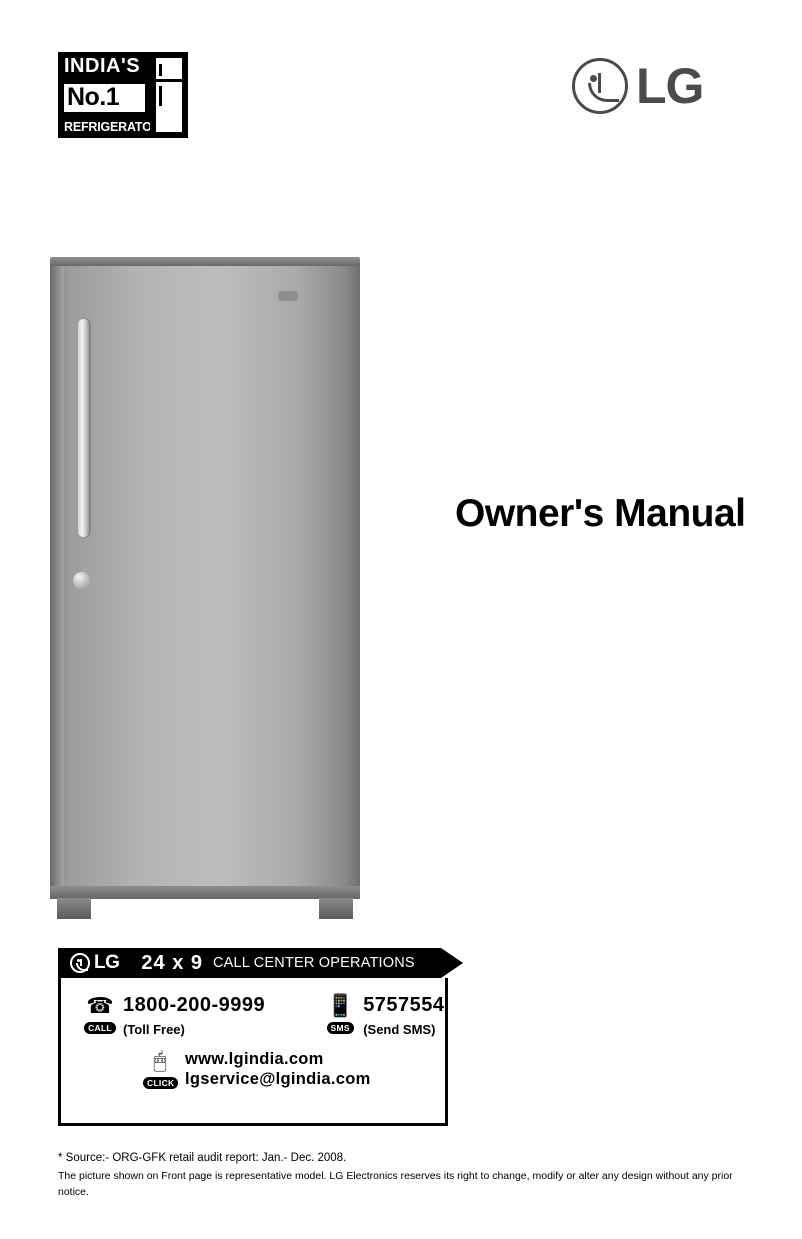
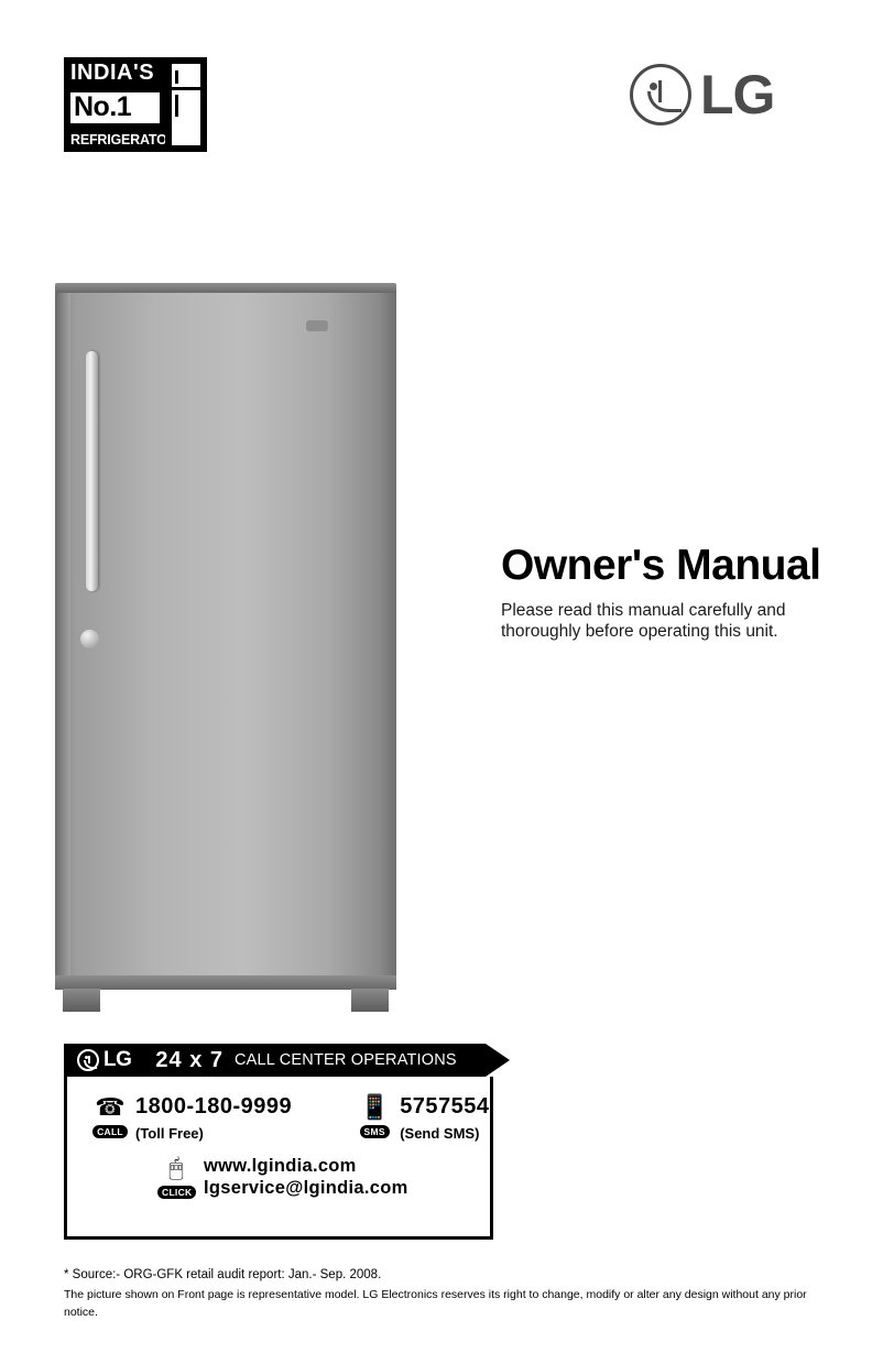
  INDIA'S
  No.1
  REFRIGERATO
  LG
  Owner's Manual
+ Please read this manual carefully and thoroughly before operating this unit.
  LG
- 24 x 9
+ 24 x 7
  CALL CENTER OPERATIONS
  ☎
  CALL
- 1800-200-9999
+ 1800-180-9999
  (Toll Free)
  📱
  SMS
  5757554
  (Send SMS)
  🖱
  CLICK
  www.lgindia.com
  lgservice@lgindia.com
- * Source:- ORG-GFK retail audit report: Jan.- Dec. 2008.
+ * Source:- ORG-GFK retail audit report: Jan.- Sep. 2008.
  The picture shown on Front page is representative model. LG Electronics reserves its right to change, modify or alter any design without any prior notice.
